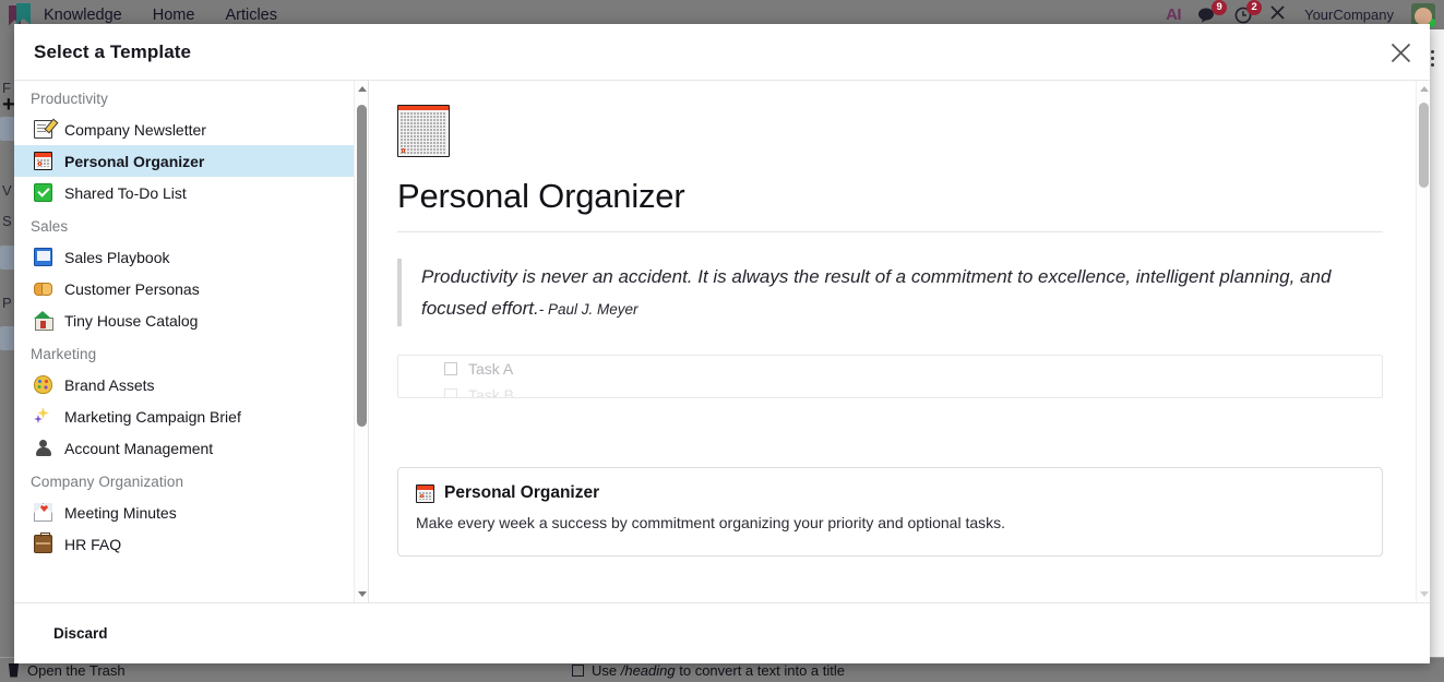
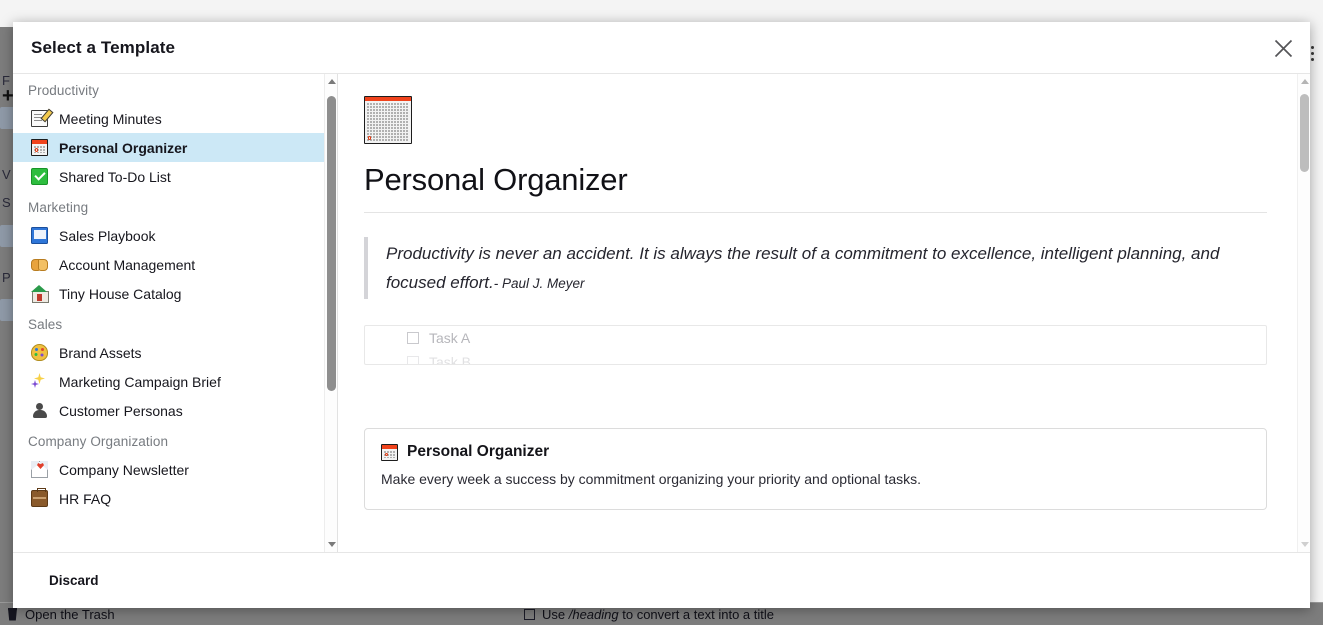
- Knowledge
- Home
- Articles
- AI
- 9
- 2
- YourCompany
  +
  F
  V
  S
  P
  Open the Trash
  Use /heading to convert a text into a title
  Select a Template
  Productivity
- Company Newsletter
+ Meeting Minutes
  Personal Organizer
  Shared To-Do List
- Sales
+ Marketing
  Sales Playbook
- Customer Personas
+ Account Management
  Tiny House Catalog
- Marketing
+ Sales
  Brand Assets
  Marketing Campaign Brief
- Account Management
+ Customer Personas
  Company Organization
- Meeting Minutes
+ Company Newsletter
  HR FAQ
  Personal Organizer
  Productivity is never an accident. It is always the result of a commitment to excellence, intelligent planning, and focused effort.- Paul J. Meyer
  Task A
  Task B
  Personal Organizer
  Make every week a success by commitment organizing your priority and optional tasks.
  Discard
